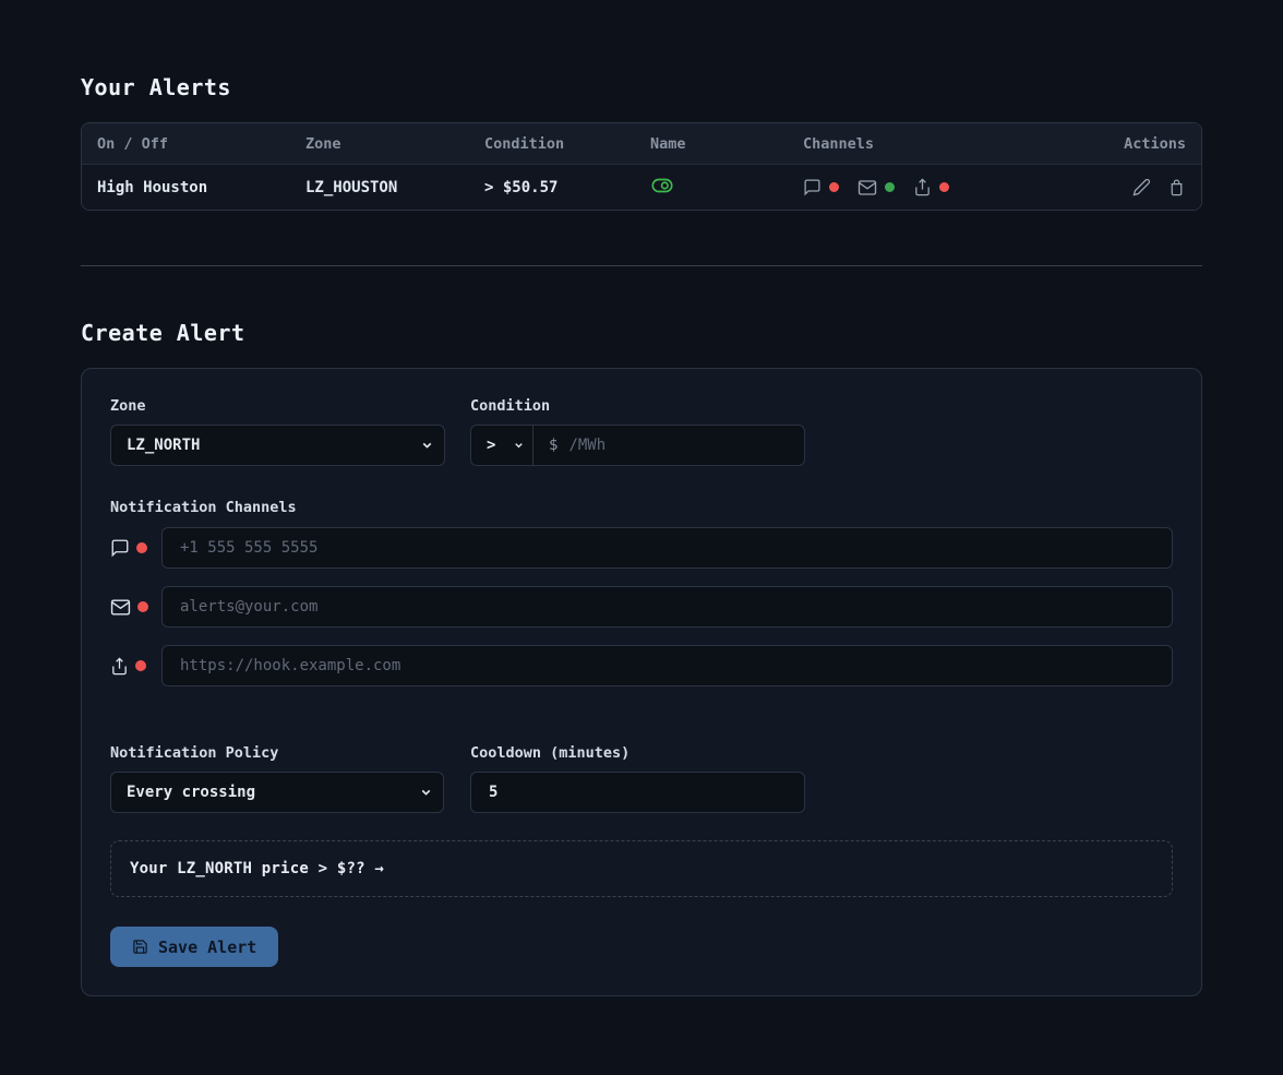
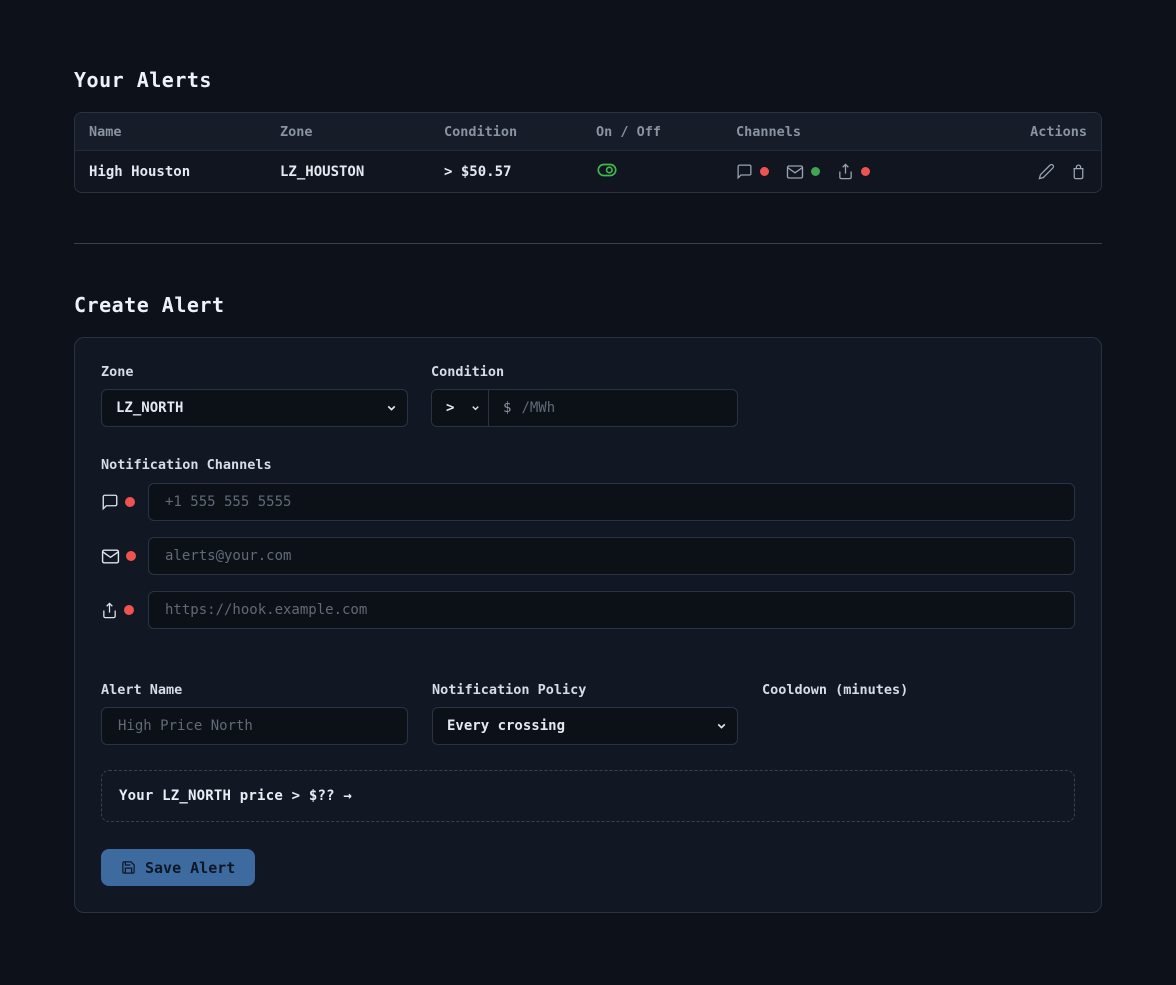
  Your Alerts
- On / Off
+ Name
  Zone
  Condition
- Name
+ On / Off
  Channels
  Actions
  High Houston
  LZ_HOUSTON
  > $50.57
  Create Alert
  Zone
  LZ_NORTH
  Condition
  >
  $
  /MWh
  Notification Channels
  +1 555 555 5555
  alerts@your.com
  https://hook.example.com
+ Alert Name
+ High Price North
  Notification Policy
  Every crossing
  Cooldown (minutes)
- 5
  Your LZ_NORTH price > $?? →
  Save Alert
